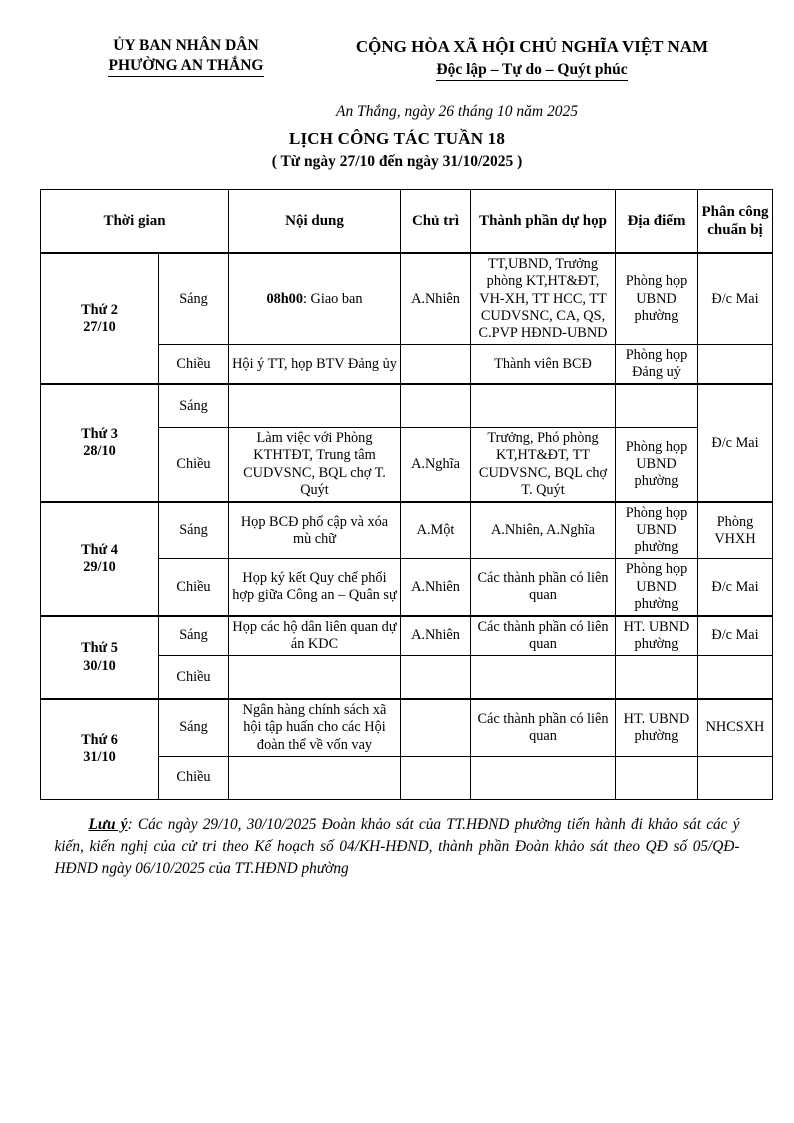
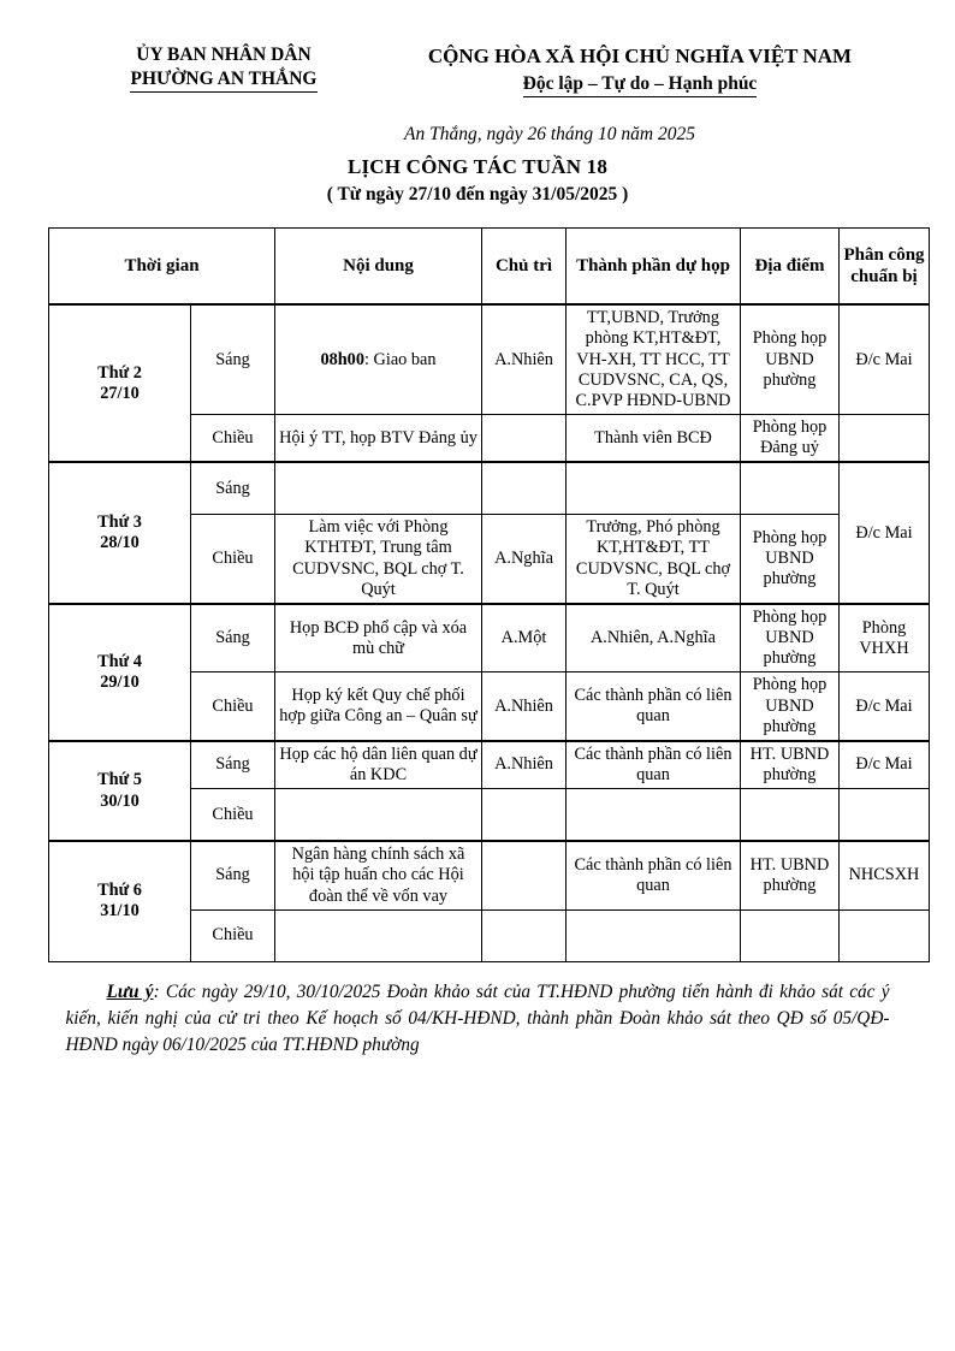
  ỦY BAN NHÂN DÂN
  PHƯỜNG AN THẮNG
  CỘNG HÒA XÃ HỘI CHỦ NGHĨA VIỆT NAM
- Độc lập – Tự do – Quýt phúc
+ Độc lập – Tự do – Hạnh phúc
  An Thắng, ngày 26 tháng 10 năm 2025
  LỊCH CÔNG TÁC TUẦN 18
- ( Từ ngày 27/10 đến ngày 31/10/2025 )
+ ( Từ ngày 27/10 đến ngày 31/05/2025 )
  Thời gian	Nội dung	Chủ trì	Thành phần dự họp	Địa điểm	Phân công chuẩn bị
  Thứ 2 27/10	Sáng	08h00: Giao ban	A.Nhiên	TT,UBND, Trưởng phòng KT,HT&ĐT, VH-XH, TT HCC, TT CUDVSNC, CA, QS, C.PVP HĐND-UBND	Phòng họp UBND phường	Đ/c Mai
  Chiều	Hội ý TT, họp BTV Đảng ủy		Thành viên BCĐ	Phòng họp Đảng uỷ
  Thứ 3 28/10	Sáng					Đ/c Mai
  Chiều	Làm việc với Phòng KTHTĐT, Trung tâm CUDVSNC, BQL chợ T. Quýt	A.Nghĩa	Trưởng, Phó phòng KT,HT&ĐT, TT CUDVSNC, BQL chợ T. Quýt	Phòng họp UBND phường
  Thứ 4 29/10	Sáng	Họp BCĐ phổ cập và xóa mù chữ	A.Một	A.Nhiên, A.Nghĩa	Phòng họp UBND phường	Phòng VHXH
  Chiều	Họp ký kết Quy chế phối hợp giữa Công an – Quân sự	A.Nhiên	Các thành phần có liên quan	Phòng họp UBND phường	Đ/c Mai
  Thứ 5 30/10	Sáng	Họp các hộ dân liên quan dự án KDC	A.Nhiên	Các thành phần có liên quan	HT. UBND phường	Đ/c Mai
  Chiều
  Thứ 6 31/10	Sáng	Ngân hàng chính sách xã hội tập huấn cho các Hội đoàn thể về vốn vay		Các thành phần có liên quan	HT. UBND phường	NHCSXH
  Chiều
  Lưu ý: Các ngày 29/10, 30/10/2025 Đoàn khảo sát của TT.HĐND phường tiến hành đi khảo sát các ý kiến, kiến nghị của cử tri theo Kế hoạch số 04/KH-HĐND, thành phần Đoàn khảo sát theo QĐ số 05/QĐ-HĐND ngày 06/10/2025 của TT.HĐND phường
